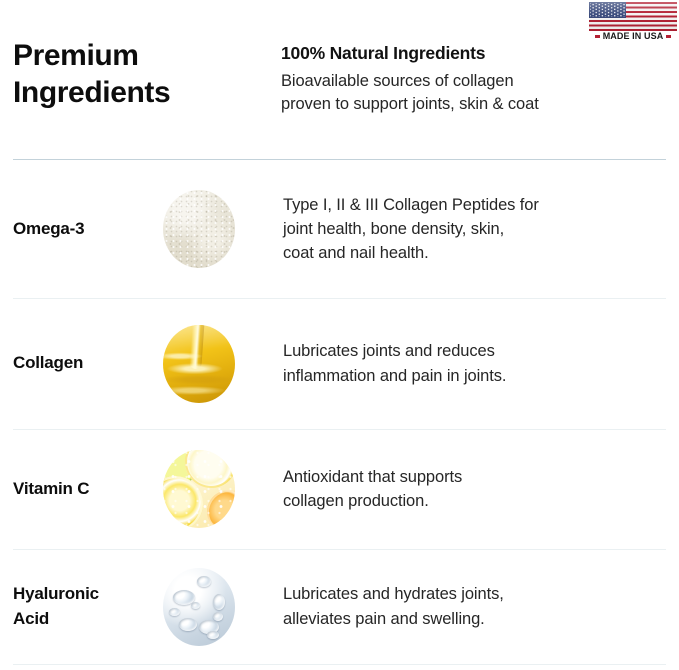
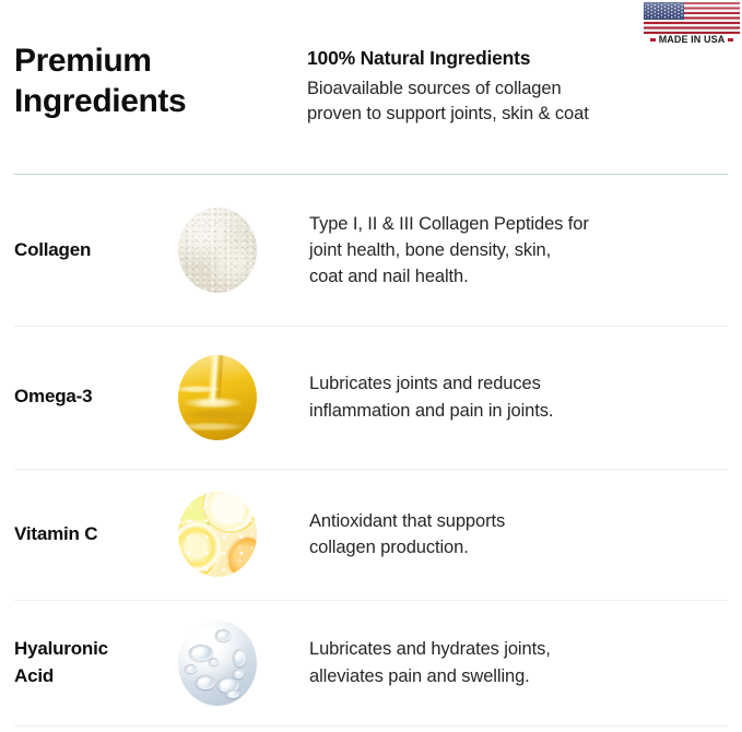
  MADE IN USA
  Premium
  Ingredients
  100% Natural Ingredients
  Bioavailable sources of collagen
  proven to support joints, skin & coat
- Omega-3
+ Collagen
  Type I, II & III Collagen Peptides for
  joint health, bone density, skin,
  coat and nail health.
- Collagen
+ Omega-3
  Lubricates joints and reduces
  inflammation and pain in joints.
  Vitamin C
  Antioxidant that supports
  collagen production.
  Hyaluronic
  Acid
  Lubricates and hydrates joints,
  alleviates pain and swelling.
